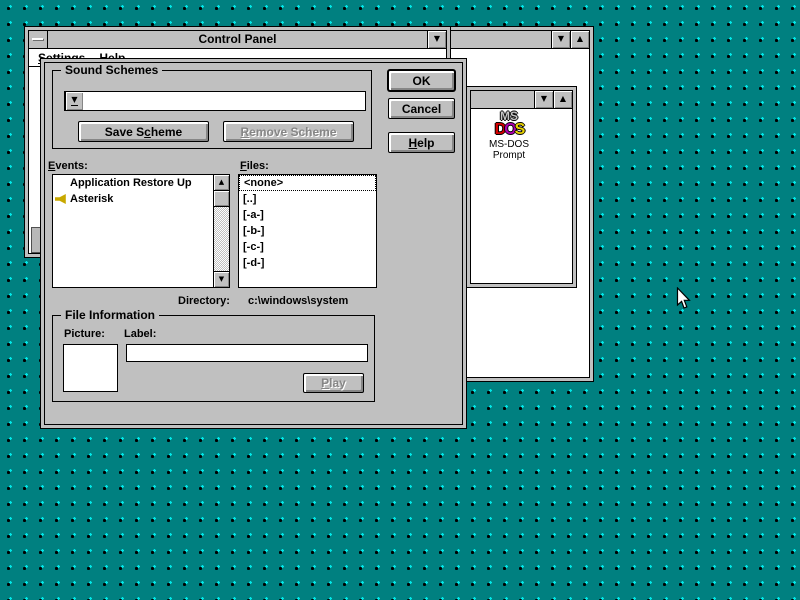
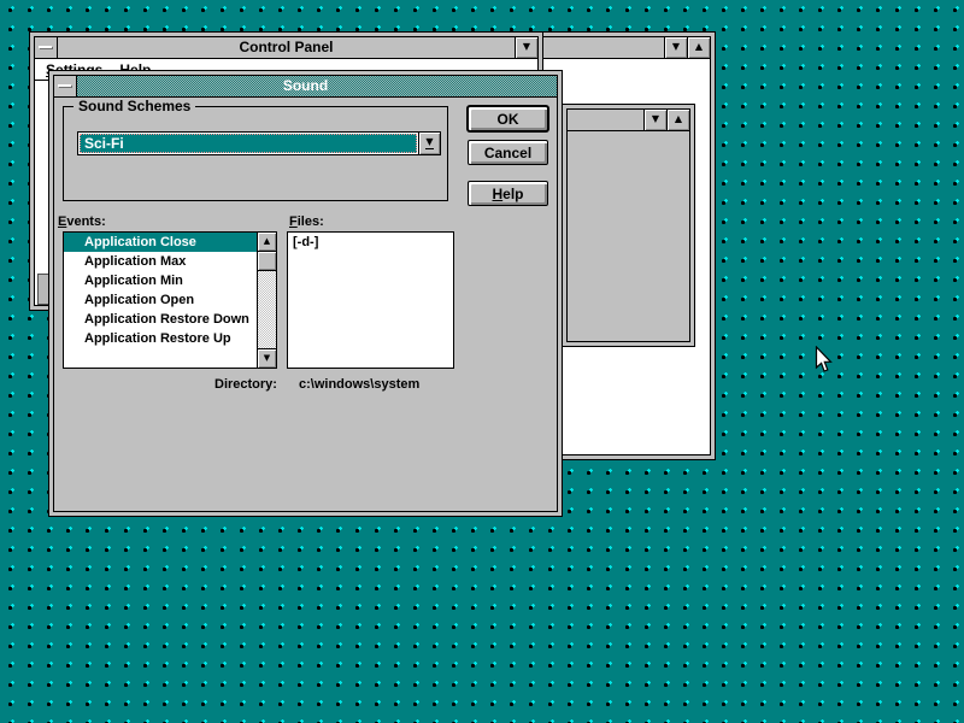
  ▼
  ▲
  ▼
  ▲
- MS
- DOS
- MS-DOS
- Prompt
  Control Panel
  ▼
+ Sound
  Sound Schemes
+ Sci-Fi
  ▼
- Save Scheme
- Remove Scheme
  OK
  Cancel
  Help
  Events:
+ Application Close
+ Application Max
+ Application Min
+ Application Open
+ Application Restore Down
  Application Restore Up
- Asterisk
  ▲
  ▼
  Files:
- <none>
- [..]
- [-a-]
- [-b-]
- [-c-]
  [-d-]
  Directory:
  c:\windows\system
- File Information
- Picture:
- Label:
- Play
